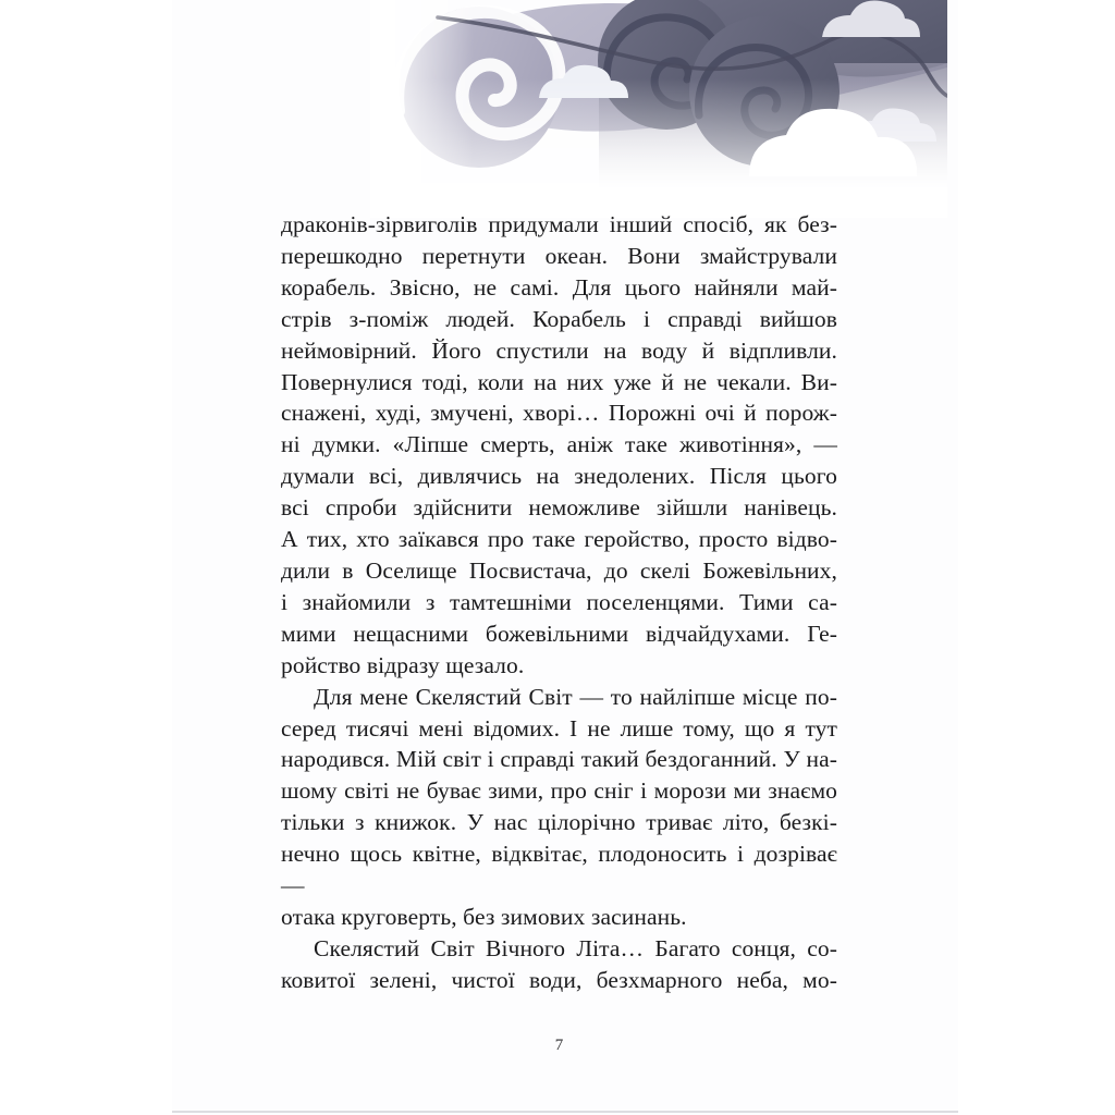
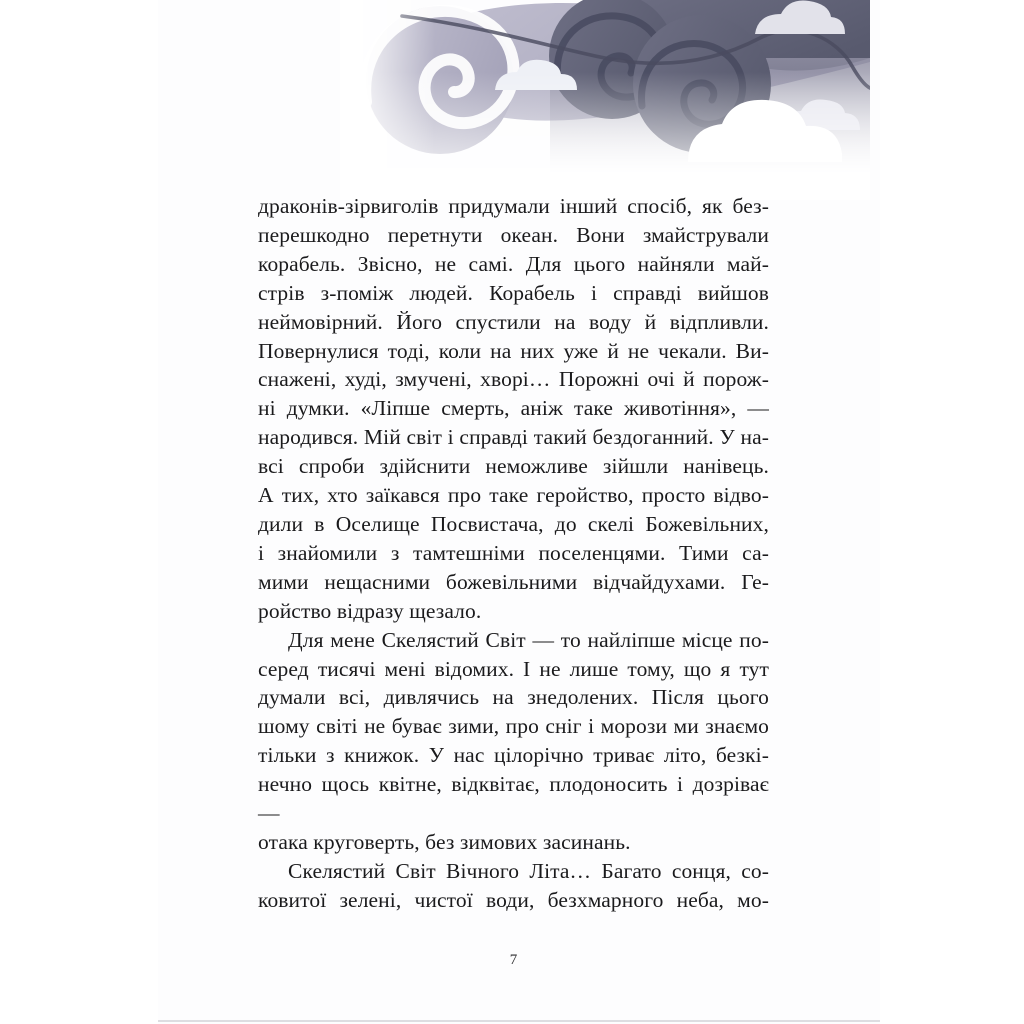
  драконів-зірвиголів придумали інший спосіб, як без-
  перешкодно перетнути океан. Вони змайстрували
  корабель. Звісно, не самі. Для цього найняли май-
  стрів з-поміж людей. Корабель і справді вийшов
  неймовірний. Його спустили на воду й відпливли.
  Повернулися тоді, коли на них уже й не чекали. Ви-
  снажені, худі, змучені, хворі… Порожні очі й порож-
  ні думки. «Ліпше смерть, аніж таке животіння», —
- думали всі, дивлячись на знедолених. Після цього
+ народився. Мій світ і справді такий бездоганний. У на-
  всі спроби здійснити неможливе зійшли нанівець.
  А тих, хто заїкався про таке геройство, просто відво-
  дили в Оселище Посвистача, до скелі Божевільних,
  і знайомили з тамтешніми поселенцями. Тими са-
  мими нещасними божевільними відчайдухами. Ге-
  ройство відразу щезало.
  Для мене Скелястий Світ — то найліпше місце по-
  серед тисячі мені відомих. І не лише тому, що я тут
- народився. Мій світ і справді такий бездоганний. У на-
+ думали всі, дивлячись на знедолених. Після цього
  шому світі не буває зими, про сніг і морози ми знаємо
  тільки з книжок. У нас цілорічно триває літо, безкі-
  нечно щось квітне, відквітає, плодоносить і дозріває —
  отака круговерть, без зимових засинань.
  Скелястий Світ Вічного Літа… Багато сонця, со-
  ковитої зелені, чистої води, безхмарного неба, мо-
  7
